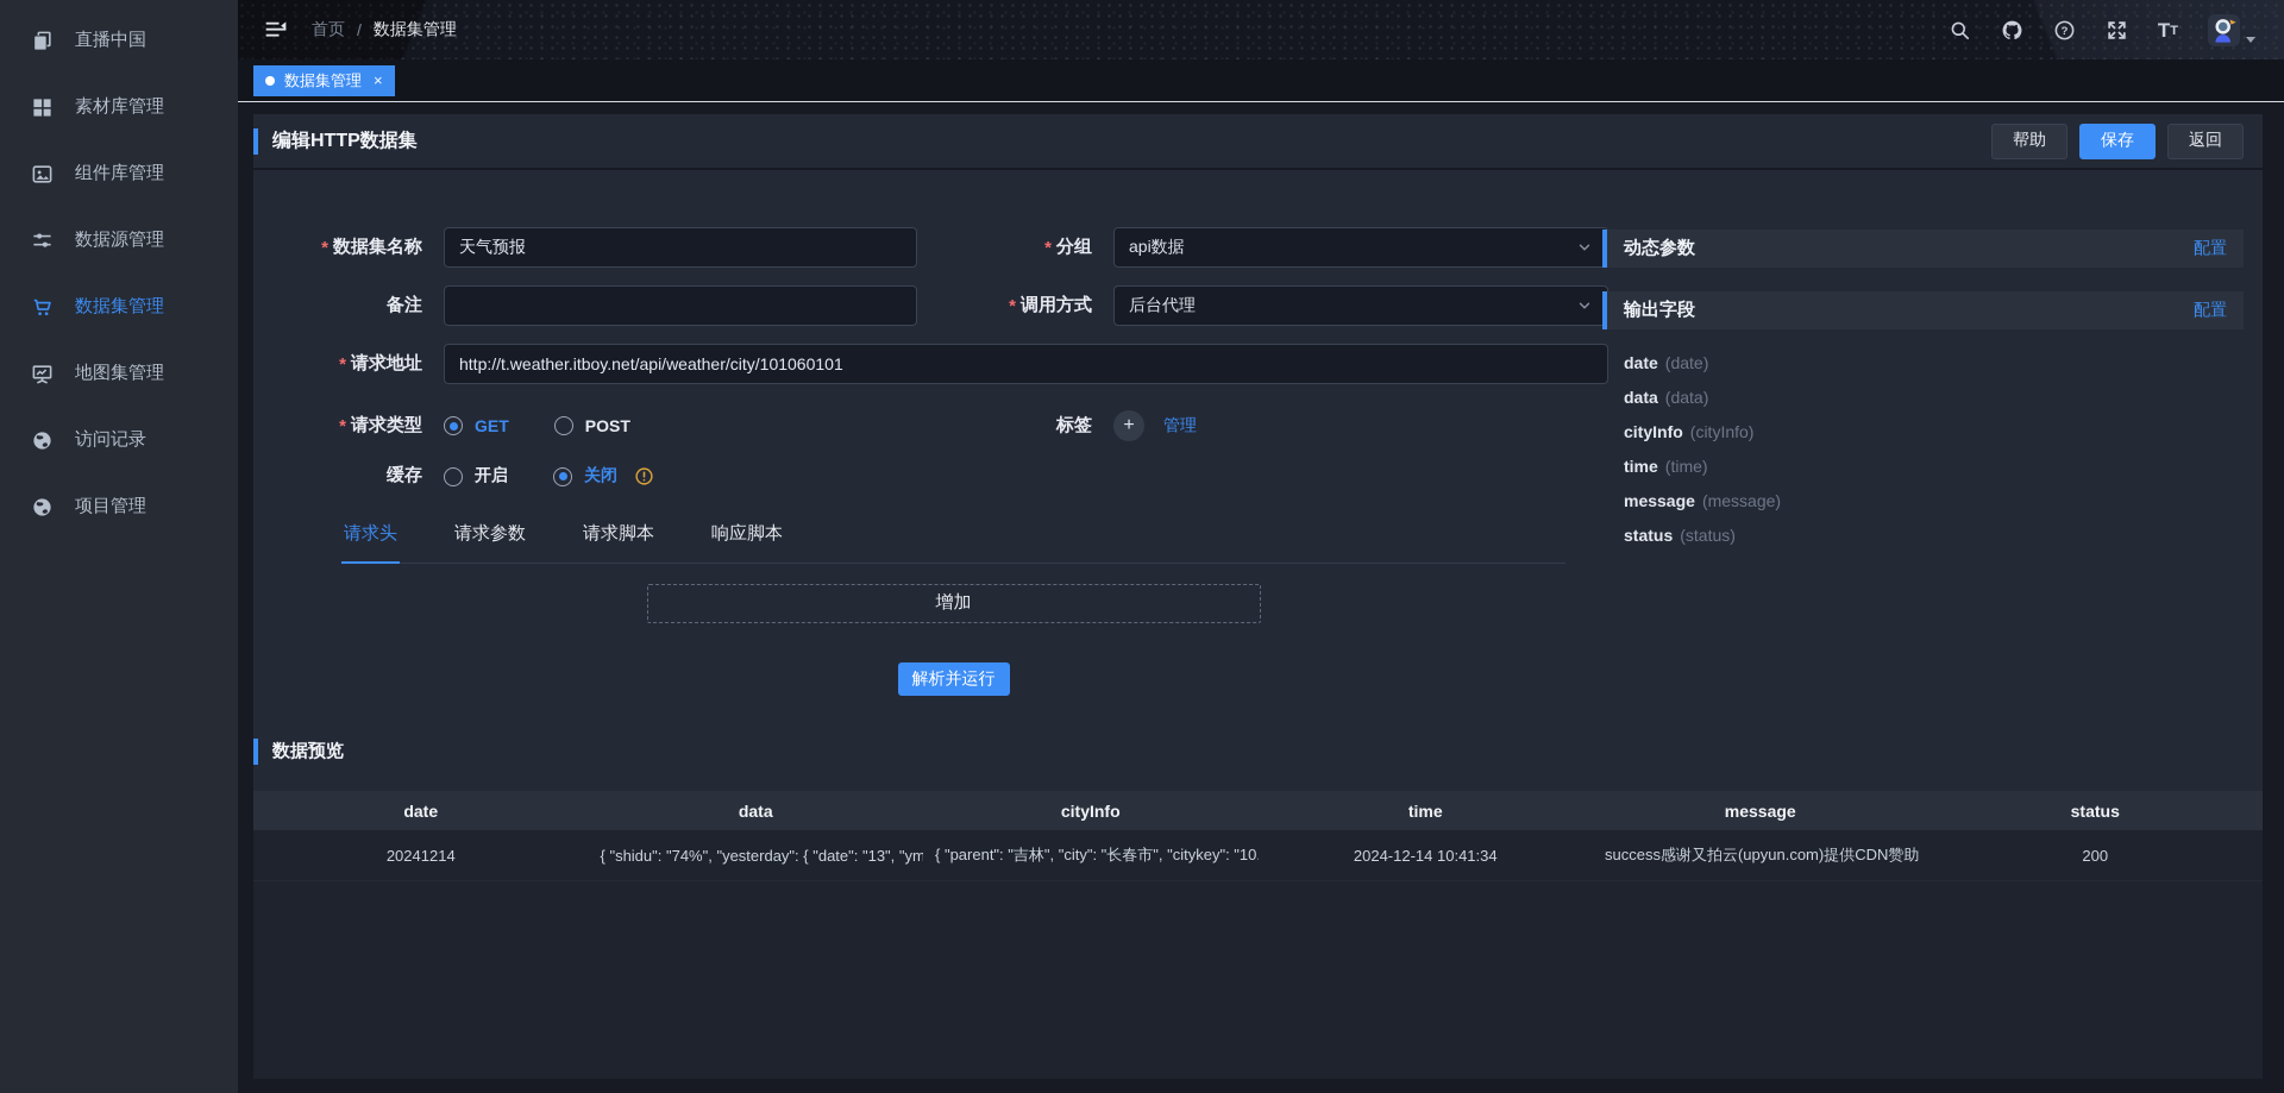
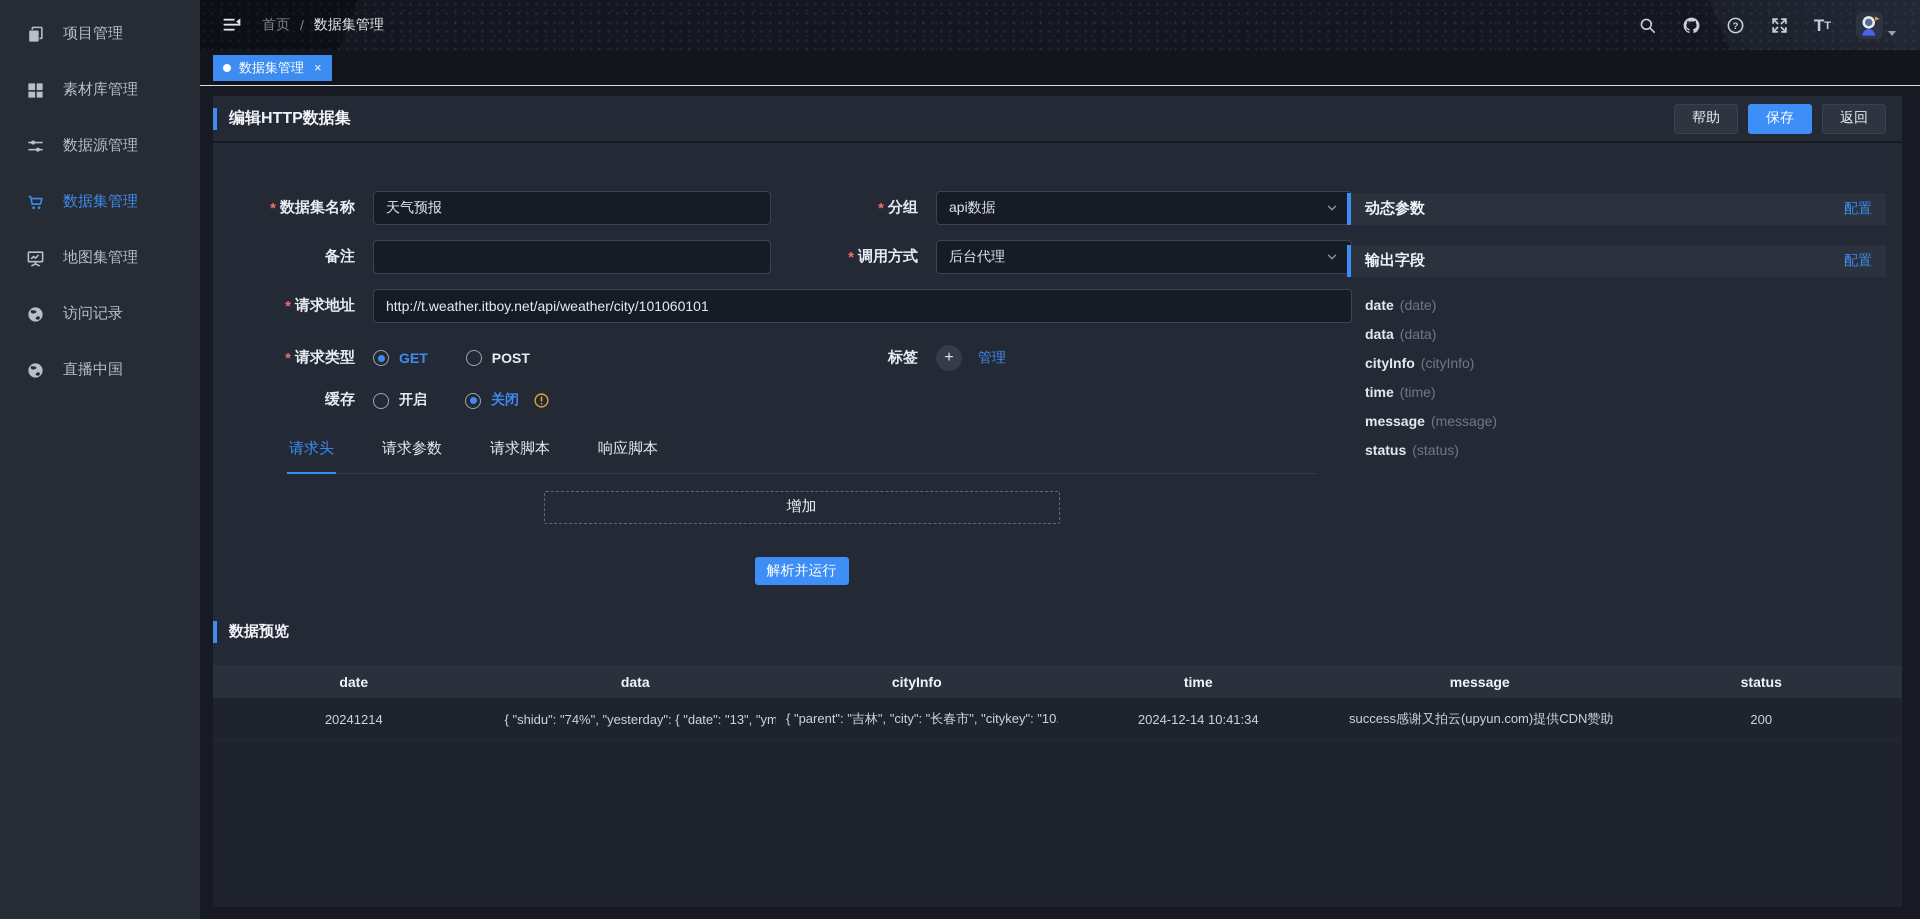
- 直播中国
+ 项目管理
  素材库管理
- 组件库管理
  数据源管理
  数据集管理
  地图集管理
  访问记录
- 项目管理
+ 直播中国
  首页
  /
  数据集管理
  ?
  T
  T
  数据集管理
  ×
  编辑HTTP数据集
  帮助
  保存
  返回
  *
  数据集名称
  天气预报
  *
  分组
  api数据
  备注
  *
  调用方式
  后台代理
  *
  请求地址
  http://t.weather.itboy.net/api/weather/city/101060101
  *
  请求类型
  GET
  POST
  标签
  +
  管理
  缓存
  开启
  关闭
  请求头
  请求参数
  请求脚本
  响应脚本
  增加
  解析并运行
  动态参数
  配置
  输出字段
  配置
  date (date)
  data (data)
  cityInfo (cityInfo)
  time (time)
  message (message)
  status (status)
  数据预览
  date
  data
  cityInfo
  time
  message
  status
  20241214
  { "shidu": "74%", "yesterday": { "date": "13", "ym
  { "parent": "吉林", "city": "长春市", "citykey": "10
  2024-12-14 10:41:34
  success感谢又拍云(upyun.com)提供CDN赞助
  200
